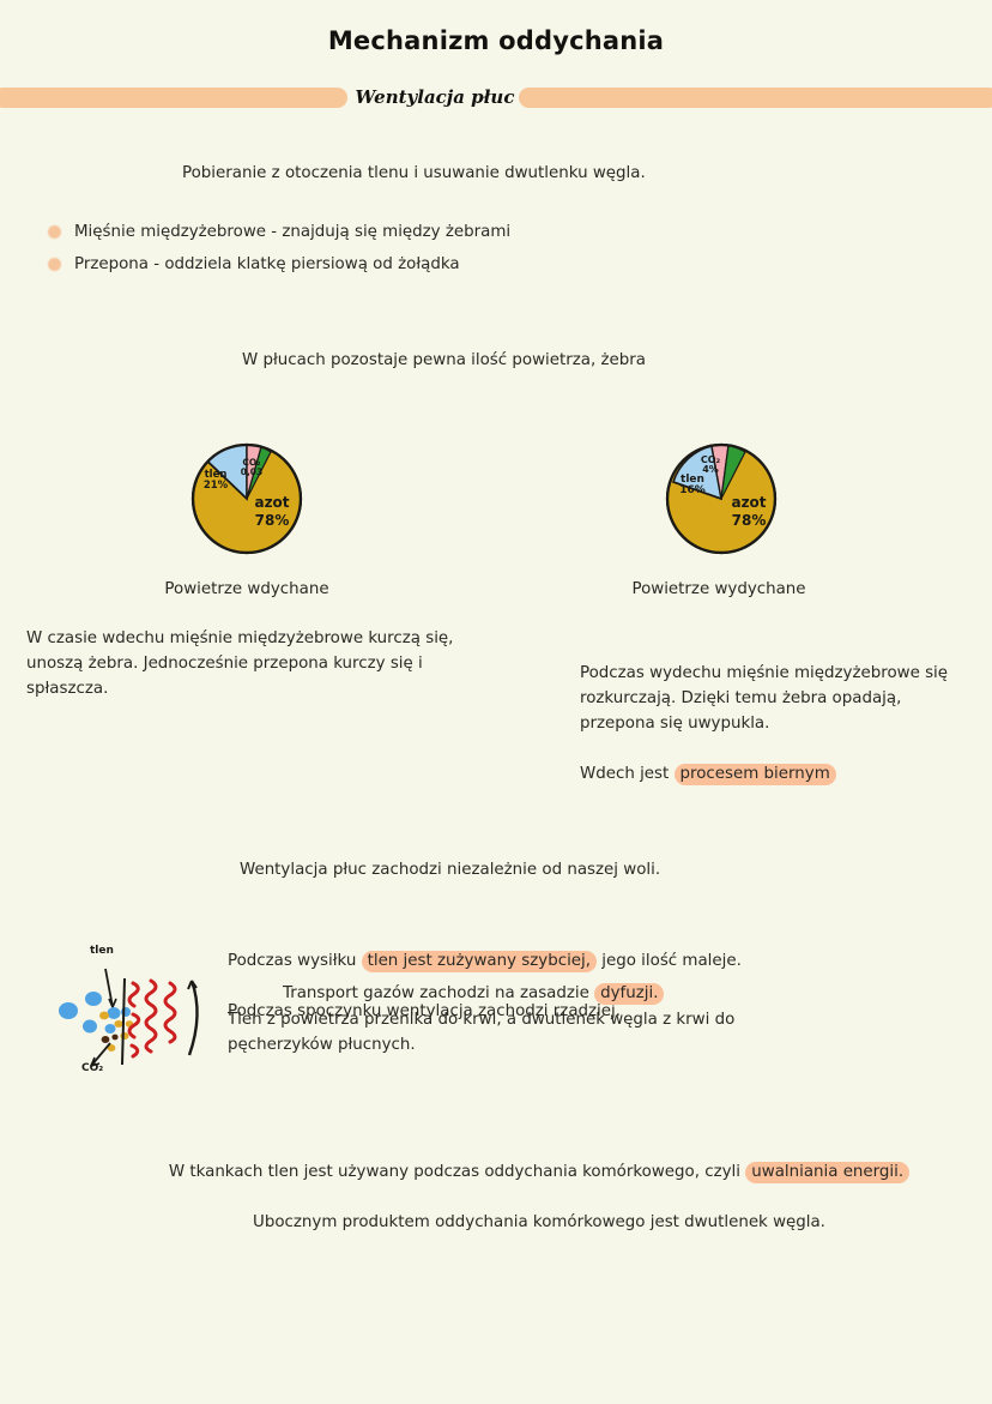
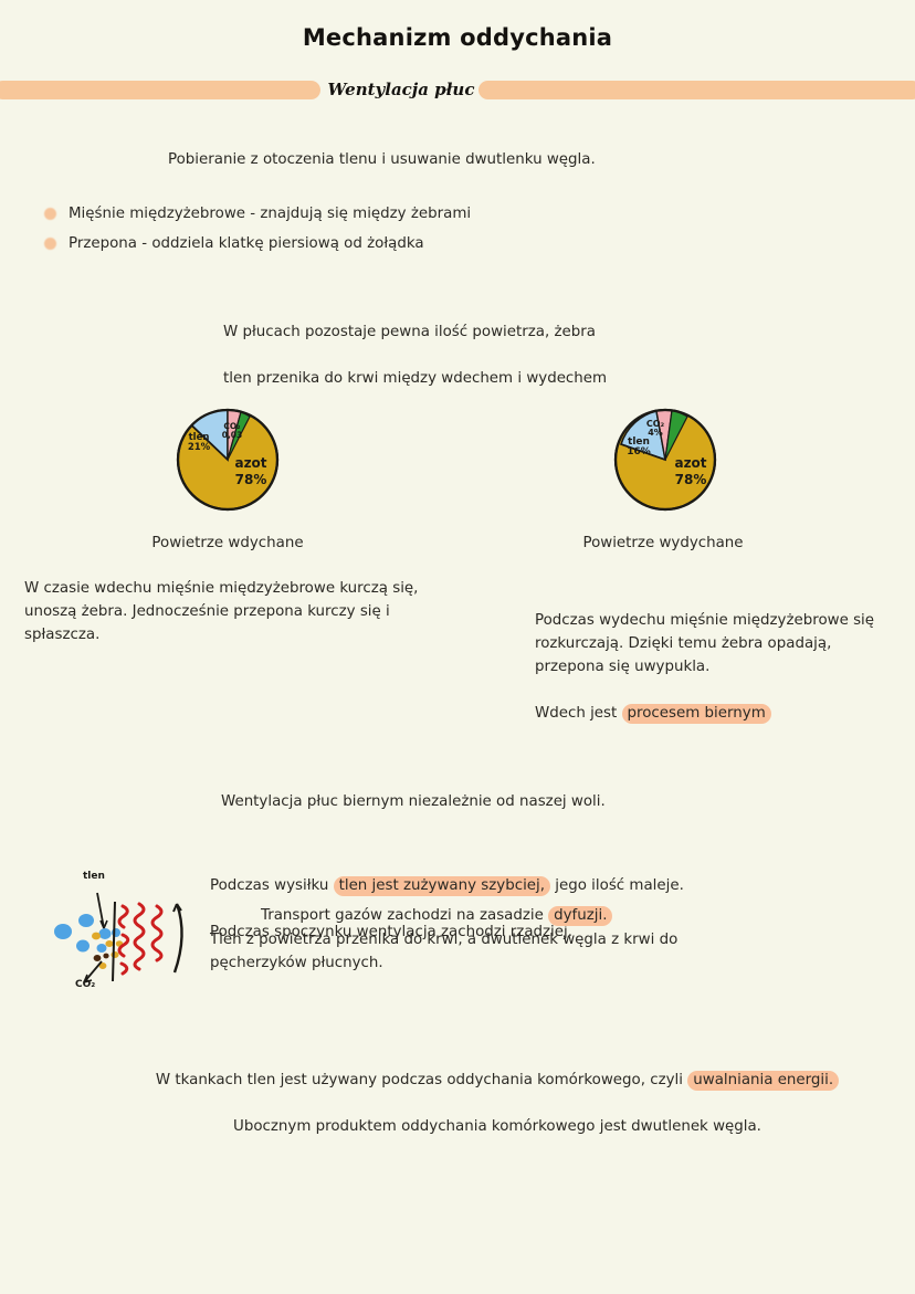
  Mechanizm oddychania
  Wentylacja płuc
  Pobieranie z otoczenia tlenu i usuwanie dwutlenku węgla.
  Mięśnie międzyżebrowe - znajdują się między żebrami
  Przepona - oddziela klatkę piersiową od żołądka
  W płucach pozostaje pewna ilość powietrza, żebra
+ tlen przenika do krwi między wdechem i wydechem
  tlen
  21%
  CO₂
  0,03
  azot
  78%
  Powietrze wdychane
  tlen
  16%
  CO₂
  4%
  azot
  78%
  Powietrze wydychane
  W czasie wdechu mięśnie międzyżebrowe kurczą się,
  unoszą żebra. Jednocześnie przepona kurczy się i
  spłaszcza.
  Podczas wydechu mięśnie międzyżebrowe się
  rozkurczają. Dzięki temu żebra opadają,
  przepona się uwypukla.
  Wdech jest procesem biernym
- Wentylacja płuc zachodzi niezależnie od naszej woli.
+ Wentylacja płuc biernym niezależnie od naszej woli.
  Podczas wysiłku tlen jest zużywany szybciej, jego ilość maleje.
  Podczas spoczynku wentylacja zachodzi rzadziej.
  Transport gazów zachodzi na zasadzie dyfuzji.
  Tlen z powietrza przenika do krwi, a dwutlenek węgla z krwi do
  pęcherzyków płucnych.
  W tkankach tlen jest używany podczas oddychania komórkowego, czyli uwalniania energii.
  Ubocznym produktem oddychania komórkowego jest dwutlenek węgla.
  tlen
  CO₂
